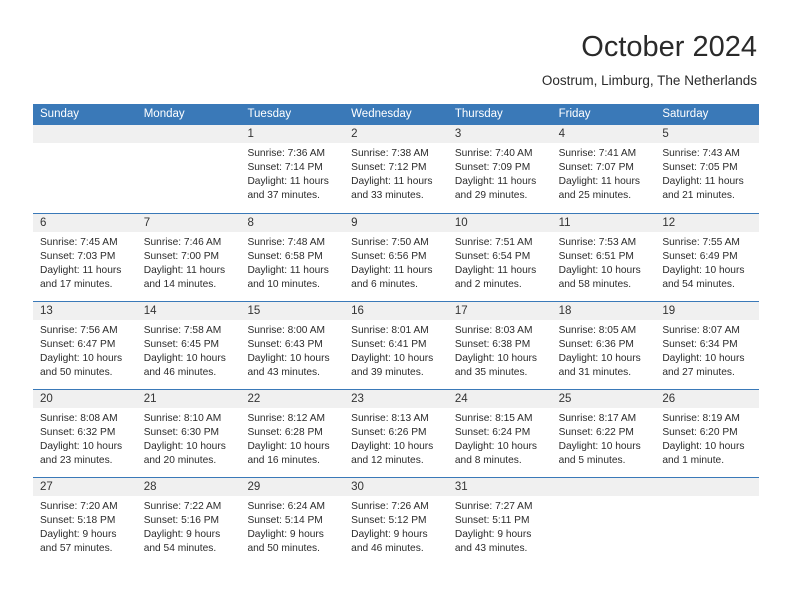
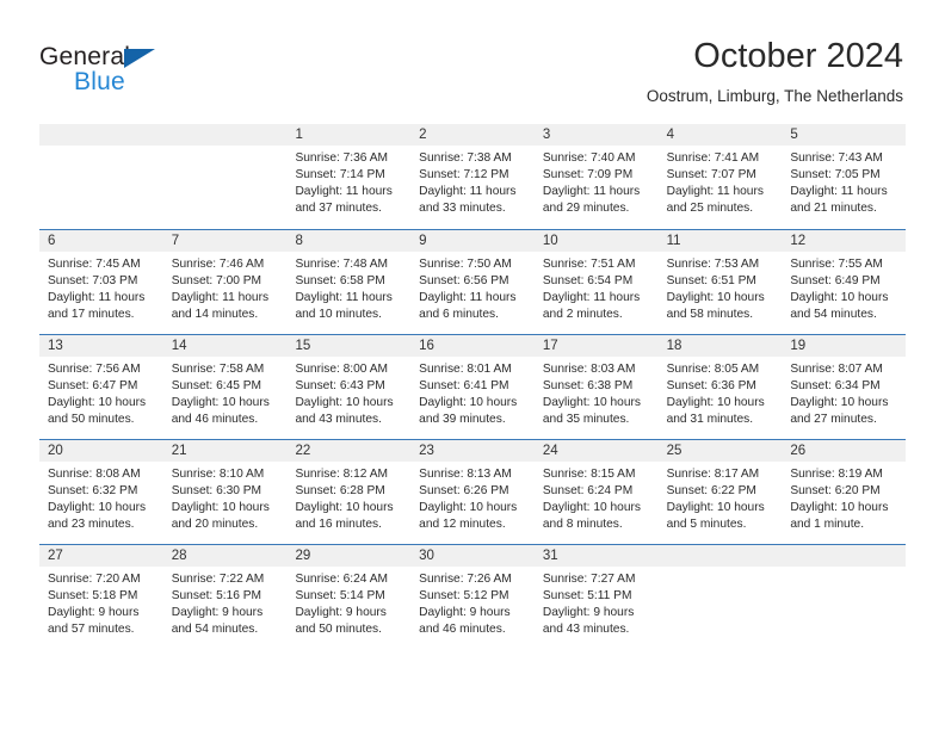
+ General
+ Blue
  October 2024
  Oostrum, Limburg, The Netherlands
- Sunday
- Monday
- Tuesday
- Wednesday
- Thursday
- Friday
- Saturday
  1
  Sunrise: 7:36 AM
  Sunset: 7:14 PM
  Daylight: 11 hours
  and 37 minutes.
  2
  Sunrise: 7:38 AM
  Sunset: 7:12 PM
  Daylight: 11 hours
  and 33 minutes.
  3
  Sunrise: 7:40 AM
  Sunset: 7:09 PM
  Daylight: 11 hours
  and 29 minutes.
  4
  Sunrise: 7:41 AM
  Sunset: 7:07 PM
  Daylight: 11 hours
  and 25 minutes.
  5
  Sunrise: 7:43 AM
  Sunset: 7:05 PM
  Daylight: 11 hours
  and 21 minutes.
  6
  Sunrise: 7:45 AM
  Sunset: 7:03 PM
  Daylight: 11 hours
  and 17 minutes.
  7
  Sunrise: 7:46 AM
  Sunset: 7:00 PM
  Daylight: 11 hours
  and 14 minutes.
  8
  Sunrise: 7:48 AM
  Sunset: 6:58 PM
  Daylight: 11 hours
  and 10 minutes.
  9
  Sunrise: 7:50 AM
  Sunset: 6:56 PM
  Daylight: 11 hours
  and 6 minutes.
  10
  Sunrise: 7:51 AM
  Sunset: 6:54 PM
  Daylight: 11 hours
  and 2 minutes.
  11
  Sunrise: 7:53 AM
  Sunset: 6:51 PM
  Daylight: 10 hours
  and 58 minutes.
  12
  Sunrise: 7:55 AM
  Sunset: 6:49 PM
  Daylight: 10 hours
  and 54 minutes.
  13
  Sunrise: 7:56 AM
  Sunset: 6:47 PM
  Daylight: 10 hours
  and 50 minutes.
  14
  Sunrise: 7:58 AM
  Sunset: 6:45 PM
  Daylight: 10 hours
  and 46 minutes.
  15
  Sunrise: 8:00 AM
  Sunset: 6:43 PM
  Daylight: 10 hours
  and 43 minutes.
  16
  Sunrise: 8:01 AM
  Sunset: 6:41 PM
  Daylight: 10 hours
  and 39 minutes.
  17
  Sunrise: 8:03 AM
  Sunset: 6:38 PM
  Daylight: 10 hours
  and 35 minutes.
  18
  Sunrise: 8:05 AM
  Sunset: 6:36 PM
  Daylight: 10 hours
  and 31 minutes.
  19
  Sunrise: 8:07 AM
  Sunset: 6:34 PM
  Daylight: 10 hours
  and 27 minutes.
  20
  Sunrise: 8:08 AM
  Sunset: 6:32 PM
  Daylight: 10 hours
  and 23 minutes.
  21
  Sunrise: 8:10 AM
  Sunset: 6:30 PM
  Daylight: 10 hours
  and 20 minutes.
  22
  Sunrise: 8:12 AM
  Sunset: 6:28 PM
  Daylight: 10 hours
  and 16 minutes.
  23
  Sunrise: 8:13 AM
  Sunset: 6:26 PM
  Daylight: 10 hours
  and 12 minutes.
  24
  Sunrise: 8:15 AM
  Sunset: 6:24 PM
  Daylight: 10 hours
  and 8 minutes.
  25
  Sunrise: 8:17 AM
  Sunset: 6:22 PM
  Daylight: 10 hours
  and 5 minutes.
  26
  Sunrise: 8:19 AM
  Sunset: 6:20 PM
  Daylight: 10 hours
  and 1 minute.
  27
  Sunrise: 7:20 AM
  Sunset: 5:18 PM
  Daylight: 9 hours
  and 57 minutes.
  28
  Sunrise: 7:22 AM
  Sunset: 5:16 PM
  Daylight: 9 hours
  and 54 minutes.
  29
  Sunrise: 6:24 AM
  Sunset: 5:14 PM
  Daylight: 9 hours
  and 50 minutes.
  30
  Sunrise: 7:26 AM
  Sunset: 5:12 PM
  Daylight: 9 hours
  and 46 minutes.
  31
  Sunrise: 7:27 AM
  Sunset: 5:11 PM
  Daylight: 9 hours
  and 43 minutes.
